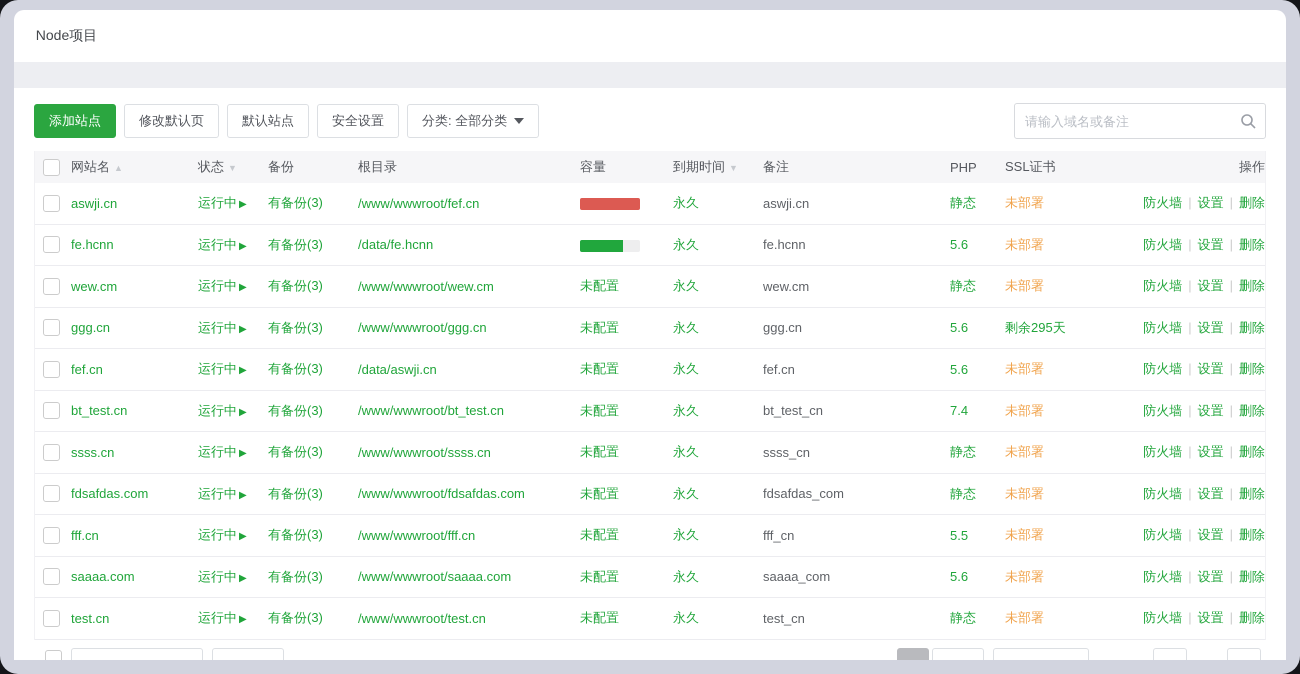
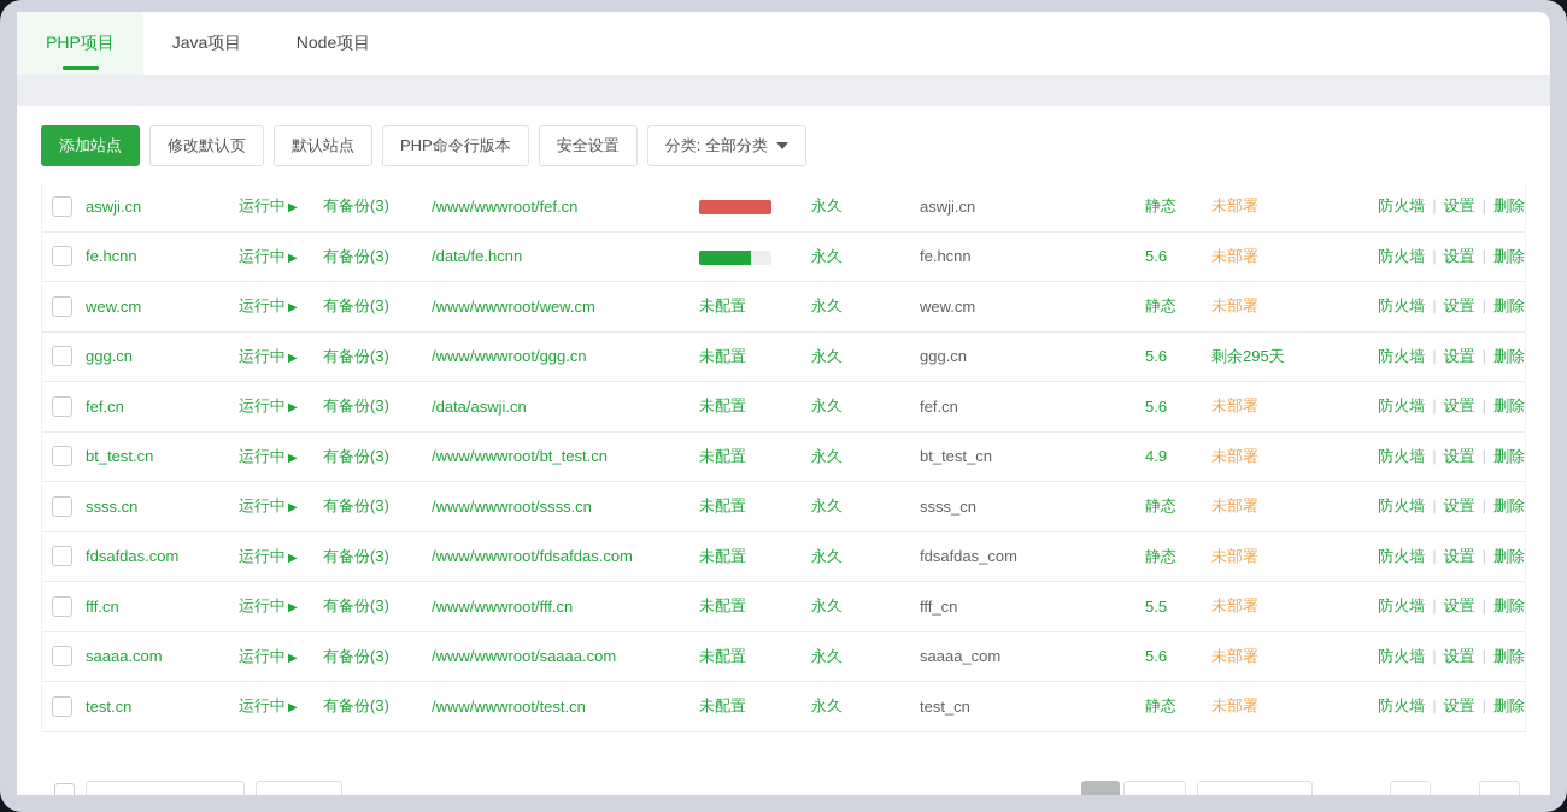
+ PHP项目
+ Java项目
  Node项目
  添加站点
  修改默认页
  默认站点
+ PHP命令行版本
  安全设置
  分类: 全部分类
- 请输入域名或备注
- 网站名 ▲
- 状态 ▼
- 备份
- 根目录
- 容量
- 到期时间 ▼
- 备注
- PHP
- SSL证书
- 操作
  aswji.cn
  运行中 ▶
  有备份(3)
  /www/wwwroot/fef.cn
  永久
  aswji.cn
  静态
  未部署
  防火墙 | 设置 | 删除
  fe.hcnn
  运行中 ▶
  有备份(3)
  /data/fe.hcnn
  永久
  fe.hcnn
  5.6
  未部署
  防火墙 | 设置 | 删除
  wew.cm
  运行中 ▶
  有备份(3)
  /www/wwwroot/wew.cm
  未配置
  永久
  wew.cm
  静态
  未部署
  防火墙 | 设置 | 删除
  ggg.cn
  运行中 ▶
  有备份(3)
  /www/wwwroot/ggg.cn
  未配置
  永久
  ggg.cn
  5.6
  剩余295天
  防火墙 | 设置 | 删除
  fef.cn
  运行中 ▶
  有备份(3)
  /data/aswji.cn
  未配置
  永久
  fef.cn
  5.6
  未部署
  防火墙 | 设置 | 删除
  bt_test.cn
  运行中 ▶
  有备份(3)
  /www/wwwroot/bt_test.cn
  未配置
  永久
  bt_test_cn
- 7.4
+ 4.9
  未部署
  防火墙 | 设置 | 删除
  ssss.cn
  运行中 ▶
  有备份(3)
  /www/wwwroot/ssss.cn
  未配置
  永久
  ssss_cn
  静态
  未部署
  防火墙 | 设置 | 删除
  fdsafdas.com
  运行中 ▶
  有备份(3)
  /www/wwwroot/fdsafdas.com
  未配置
  永久
  fdsafdas_com
  静态
  未部署
  防火墙 | 设置 | 删除
  fff.cn
  运行中 ▶
  有备份(3)
  /www/wwwroot/fff.cn
  未配置
  永久
  fff_cn
  5.5
  未部署
  防火墙 | 设置 | 删除
  saaaa.com
  运行中 ▶
  有备份(3)
  /www/wwwroot/saaaa.com
  未配置
  永久
  saaaa_com
  5.6
  未部署
  防火墙 | 设置 | 删除
  test.cn
  运行中 ▶
  有备份(3)
  /www/wwwroot/test.cn
  未配置
  永久
  test_cn
  静态
  未部署
  防火墙 | 设置 | 删除
